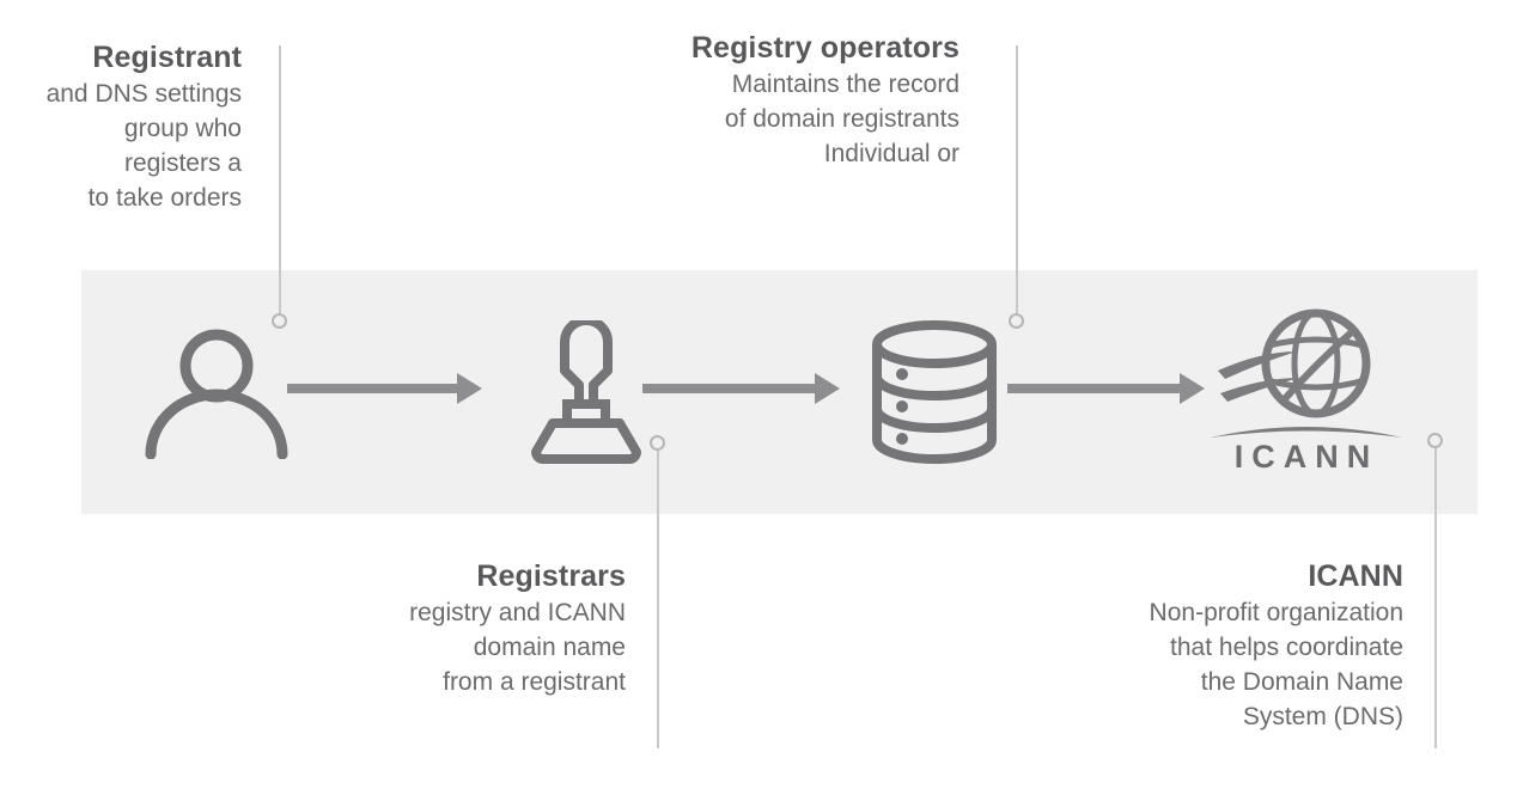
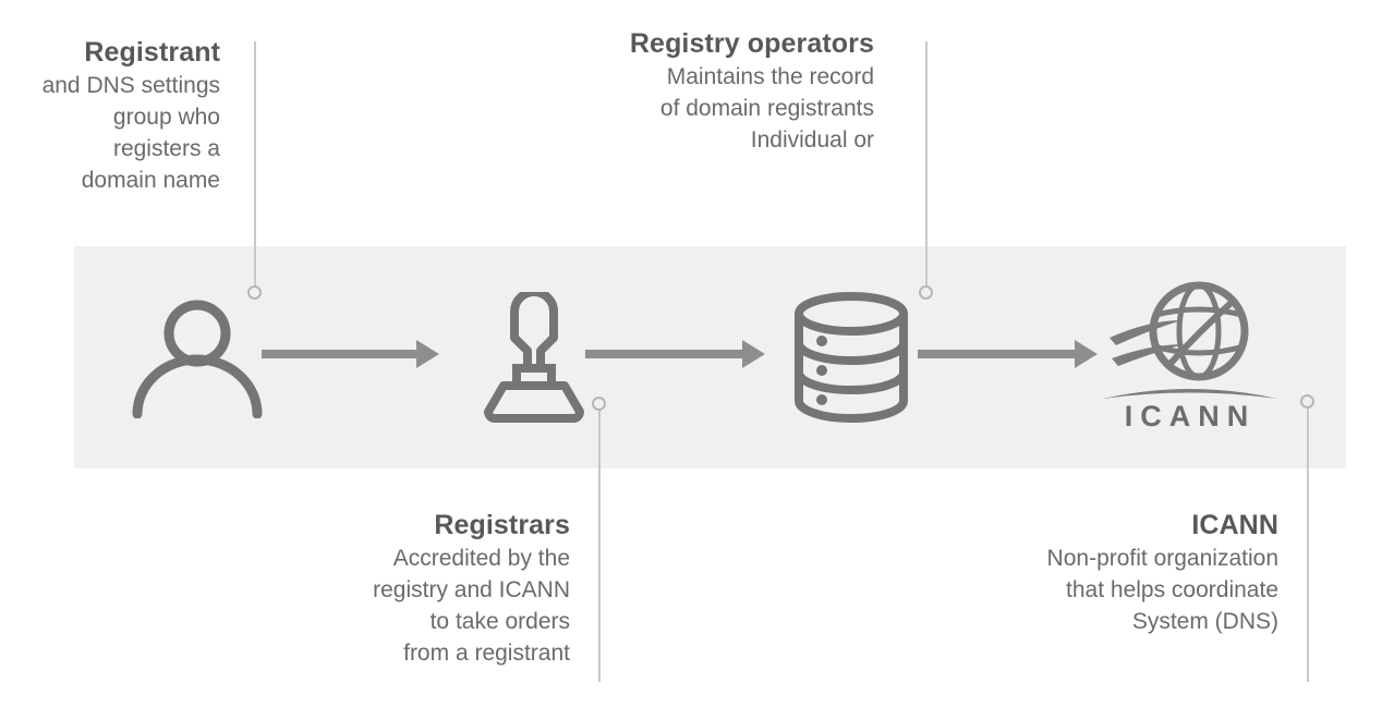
  Registrant
  and DNS settings
  group who
  registers a
- to take orders
+ domain name
  Registry operators
  Maintains the record
  of domain registrants
  Individual or
  Registrars
+ Accredited by the
  registry and ICANN
- domain name
+ to take orders
  from a registrant
  ICANN
  Non-profit organization
  that helps coordinate
- the Domain Name
  System (DNS)
  ICANN
